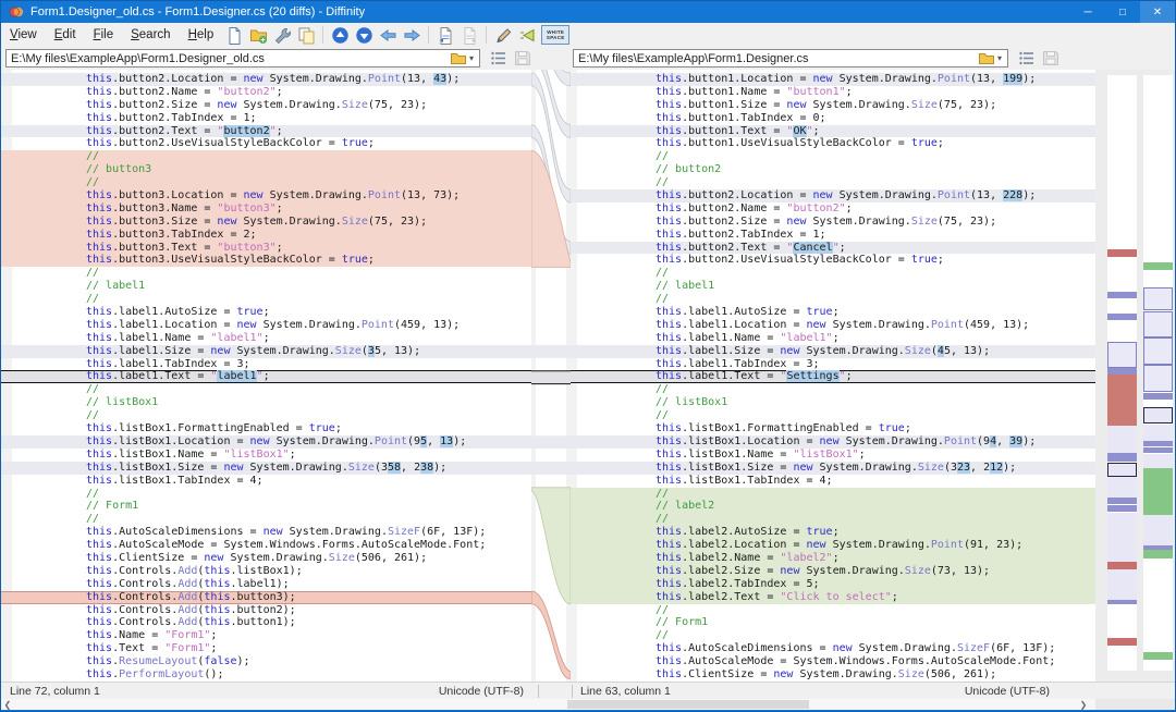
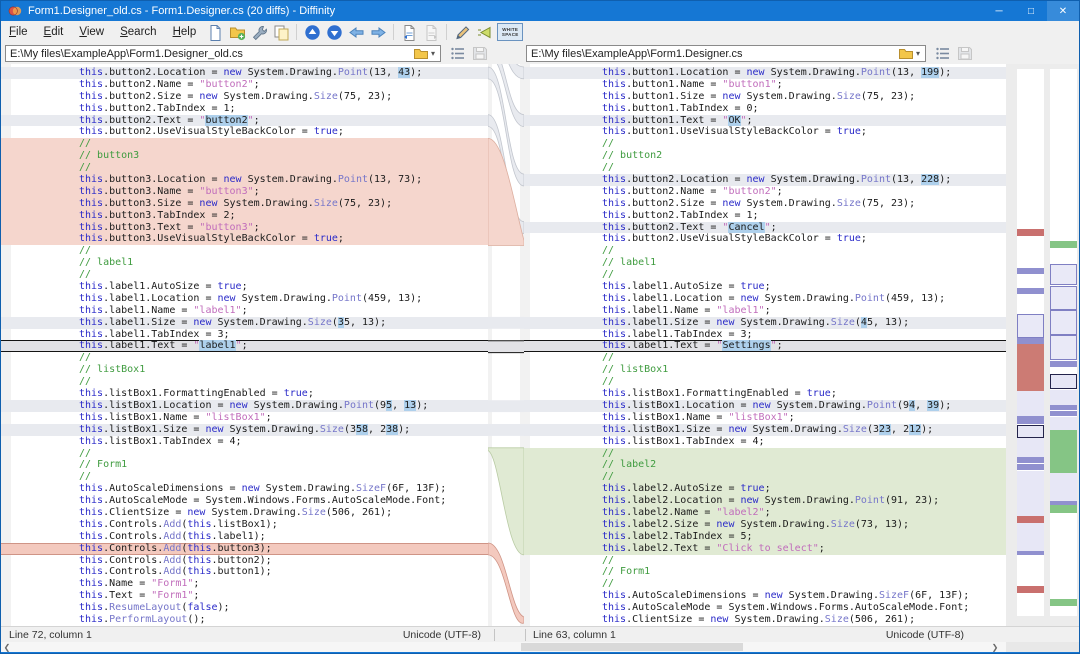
  Form1.Designer_old.cs - Form1.Designer.cs (20 diffs) - Diffinity
  ─
  □
  ✕
- View
+ File
  Edit
- File
+ View
  Search
  Help
  E:\My files\ExampleApp\Form1.Designer_old.cs
  ▾
  E:\My files\ExampleApp\Form1.Designer.cs
  ▾
  this.button2.Location = new System.Drawing.Point(13, 43);
  this.button2.Name = "button2";
  this.button2.Size = new System.Drawing.Size(75, 23);
  this.button2.TabIndex = 1;
  this.button2.Text = "button2";
  this.button2.UseVisualStyleBackColor = true;
  //
  // button3
  //
  this.button3.Location = new System.Drawing.Point(13, 73);
  this.button3.Name = "button3";
  this.button3.Size = new System.Drawing.Size(75, 23);
  this.button3.TabIndex = 2;
  this.button3.Text = "button3";
  this.button3.UseVisualStyleBackColor = true;
  //
  // label1
  //
  this.label1.AutoSize = true;
  this.label1.Location = new System.Drawing.Point(459, 13);
  this.label1.Name = "label1";
  this.label1.Size = new System.Drawing.Size(35, 13);
  this.label1.TabIndex = 3;
  this.label1.Text = "label1";
  //
  // listBox1
  //
  this.listBox1.FormattingEnabled = true;
  this.listBox1.Location = new System.Drawing.Point(95, 13);
  this.listBox1.Name = "listBox1";
  this.listBox1.Size = new System.Drawing.Size(358, 238);
  this.listBox1.TabIndex = 4;
  //
  // Form1
  //
  this.AutoScaleDimensions = new System.Drawing.SizeF(6F, 13F);
  this.AutoScaleMode = System.Windows.Forms.AutoScaleMode.Font;
  this.ClientSize = new System.Drawing.Size(506, 261);
  this.Controls.Add(this.listBox1);
  this.Controls.Add(this.label1);
  this.Controls.Add(this.button3);
  this.Controls.Add(this.button2);
  this.Controls.Add(this.button1);
  this.Name = "Form1";
  this.Text = "Form1";
  this.ResumeLayout(false);
  this.PerformLayout();
  this.button1.Location = new System.Drawing.Point(13, 199);
  this.button1.Name = "button1";
  this.button1.Size = new System.Drawing.Size(75, 23);
  this.button1.TabIndex = 0;
  this.button1.Text = "OK";
  this.button1.UseVisualStyleBackColor = true;
  //
  // button2
  //
  this.button2.Location = new System.Drawing.Point(13, 228);
  this.button2.Name = "button2";
  this.button2.Size = new System.Drawing.Size(75, 23);
  this.button2.TabIndex = 1;
  this.button2.Text = "Cancel";
  this.button2.UseVisualStyleBackColor = true;
  //
  // label1
  //
  this.label1.AutoSize = true;
  this.label1.Location = new System.Drawing.Point(459, 13);
  this.label1.Name = "label1";
  this.label1.Size = new System.Drawing.Size(45, 13);
  this.label1.TabIndex = 3;
  this.label1.Text = "Settings";
  //
  // listBox1
  //
  this.listBox1.FormattingEnabled = true;
  this.listBox1.Location = new System.Drawing.Point(94, 39);
  this.listBox1.Name = "listBox1";
  this.listBox1.Size = new System.Drawing.Size(323, 212);
  this.listBox1.TabIndex = 4;
  //
  // label2
  //
  this.label2.AutoSize = true;
  this.label2.Location = new System.Drawing.Point(91, 23);
  this.label2.Name = "label2";
  this.label2.Size = new System.Drawing.Size(73, 13);
  this.label2.TabIndex = 5;
  this.label2.Text = "Click to select";
  //
  // Form1
  //
  this.AutoScaleDimensions = new System.Drawing.SizeF(6F, 13F);
  this.AutoScaleMode = System.Windows.Forms.AutoScaleMode.Font;
  this.ClientSize = new System.Drawing.Size(506, 261);
  Line 72, column 1
  Unicode (UTF-8)
  Line 63, column 1
  Unicode (UTF-8)
  ❮
  ❯
